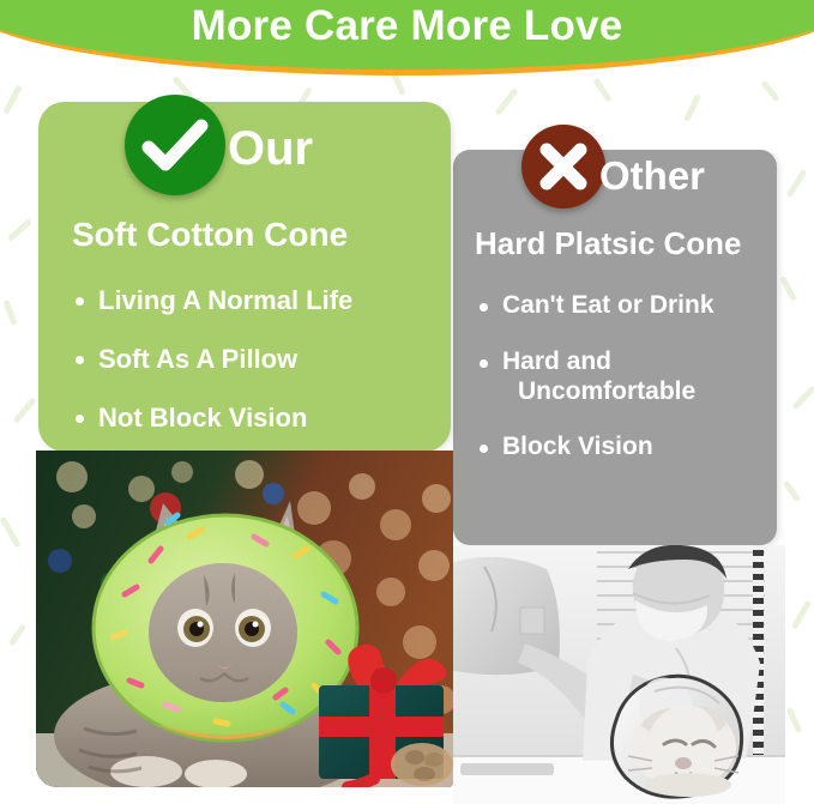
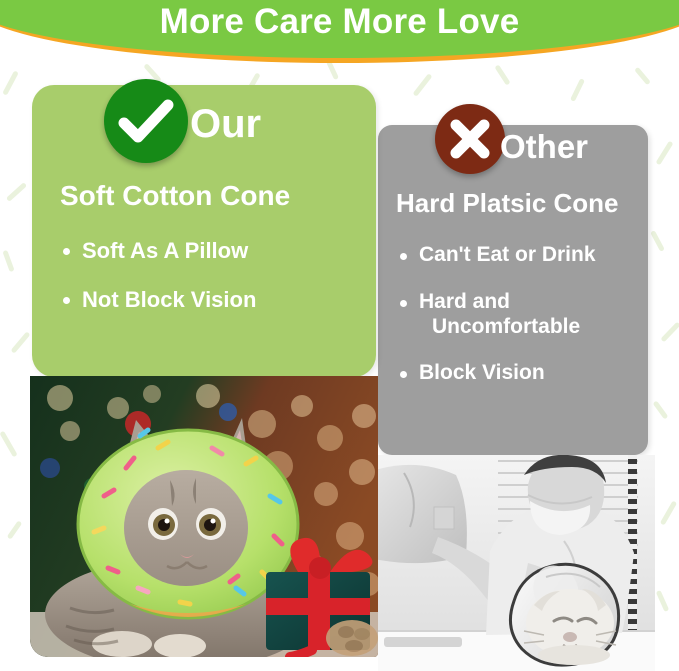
  More Care More Love
  Our
  Soft Cotton Cone
- Living A Normal Life
  Soft As A Pillow
  Not Block Vision
  Other
  Hard Platsic Cone
  Can't Eat or Drink
  Hard and
  Uncomfortable
  Block Vision
